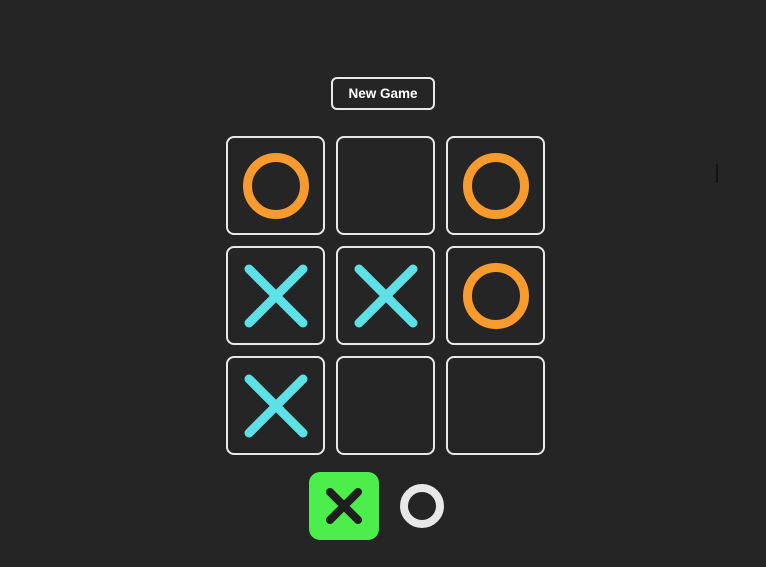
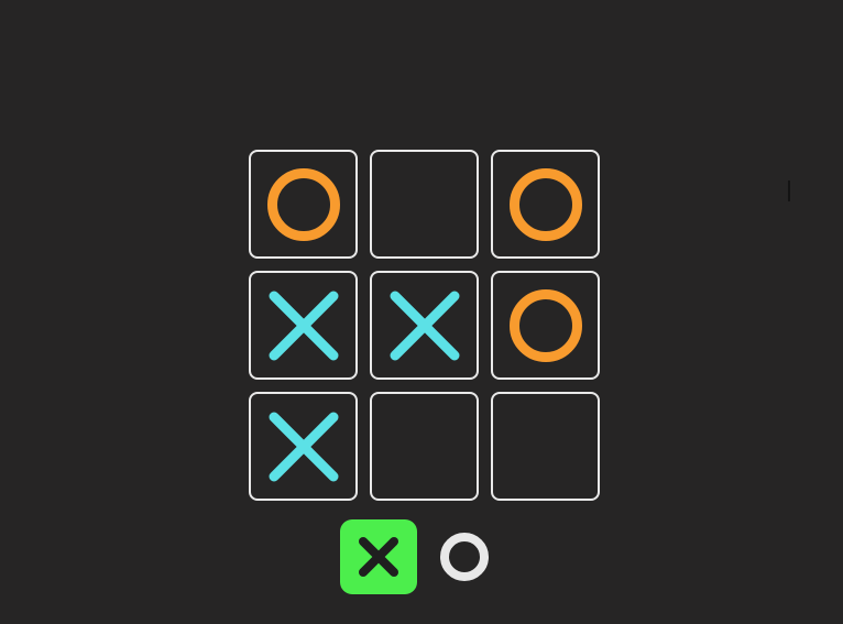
- New Game
